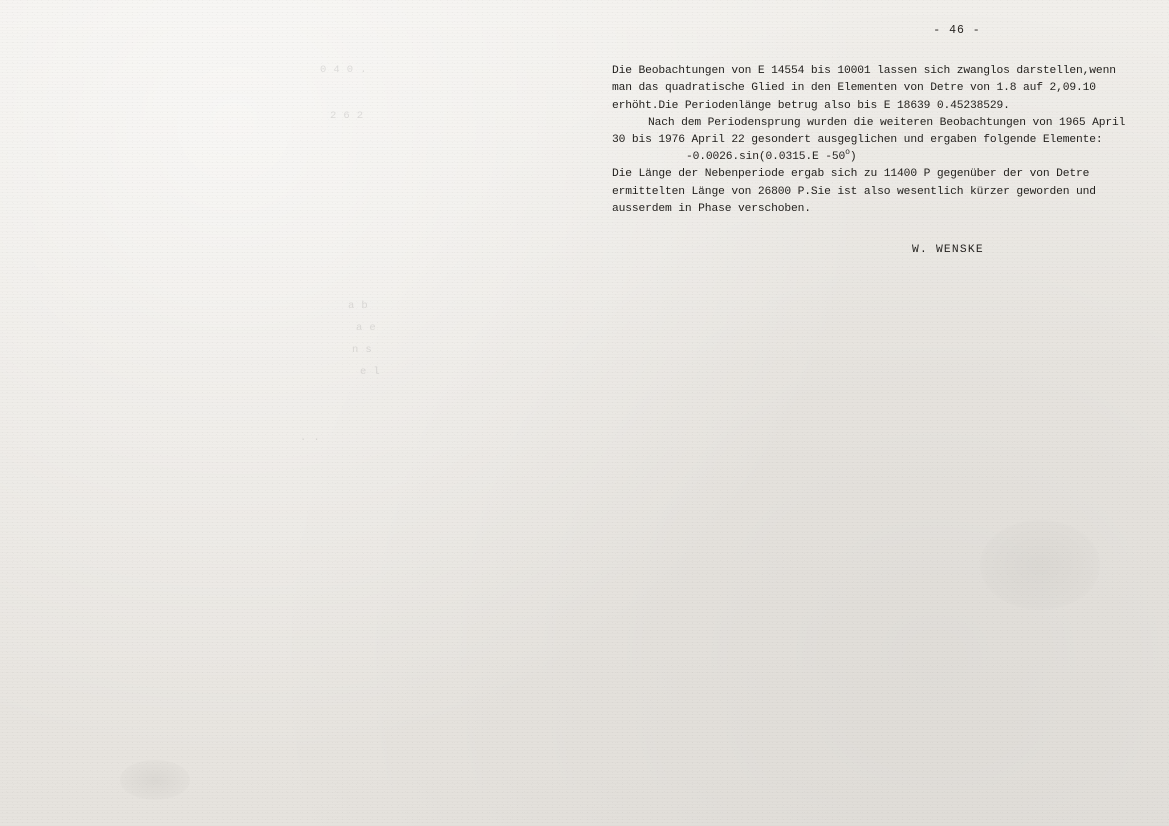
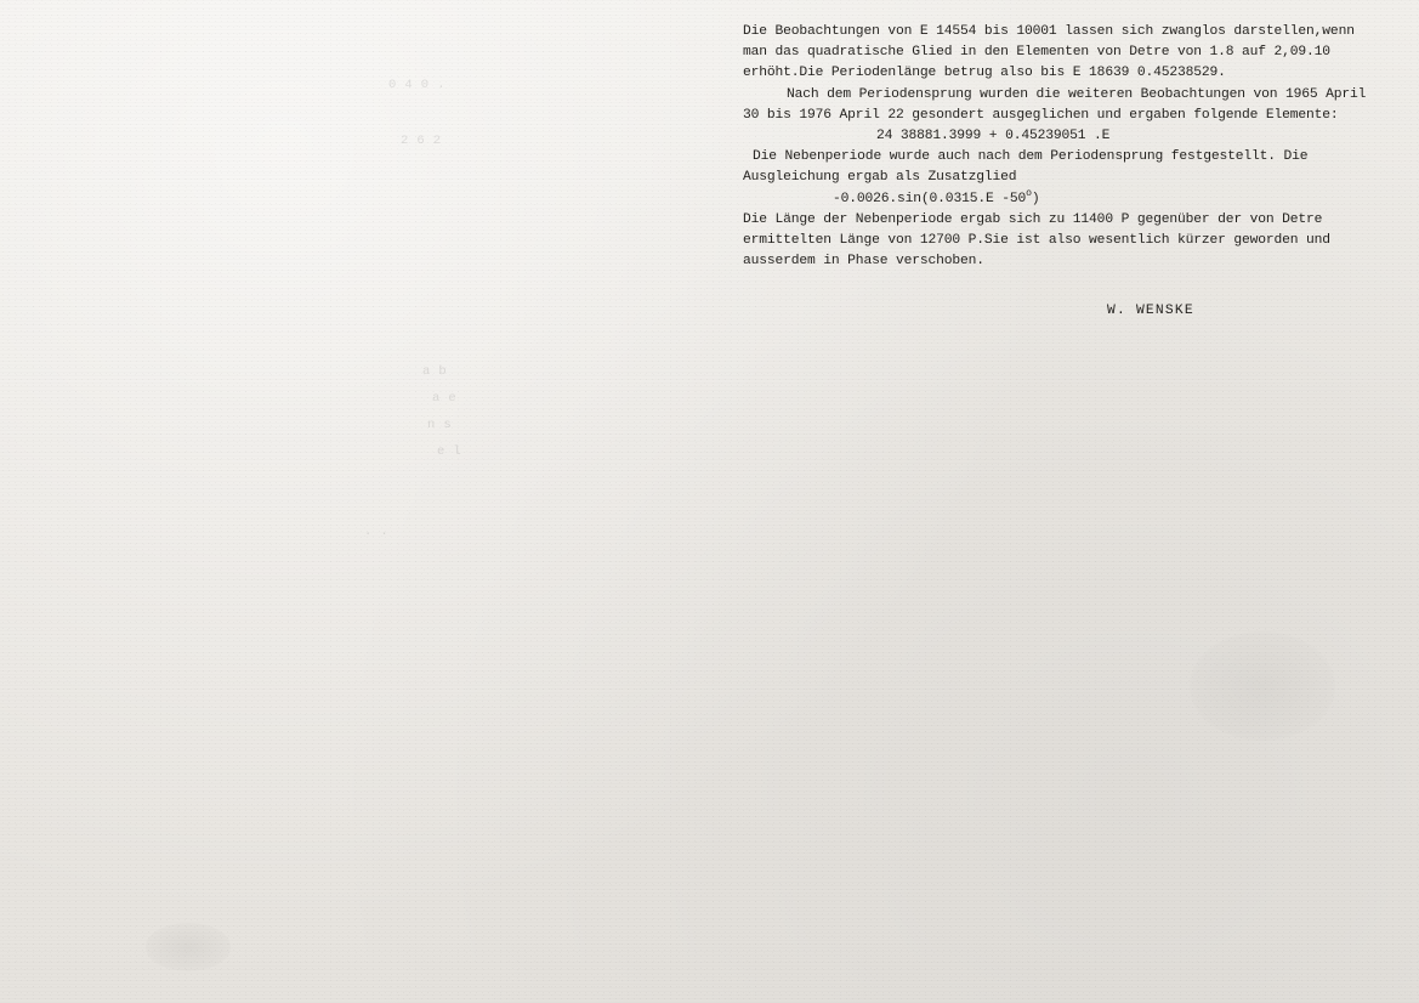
  0 4 0 .
  2 6 2
  a b
  a e
  n s
  e l
  . .
- - 46 -
  Die Beobachtungen von E 14554 bis 10001 lassen sich zwanglos darstellen,wenn man das quadratische Glied in den Elementen von Detre von 1.8 auf 2,09.10 erhöht.Die Periodenlänge betrug also bis E 18639 0.45238529.
  Nach dem Periodensprung wurden die weiteren Beobachtungen von 1965 April 30 bis 1976 April 22 gesondert ausgeglichen und ergaben folgende Elemente:
+ 24 38881.3999 + 0.45239051 .E
+ Die Nebenperiode wurde auch nach dem Periodensprung festgestellt. Die Ausgleichung ergab als Zusatzglied
  -0.0026.sin(0.0315.E -50o)
- Die Länge der Nebenperiode ergab sich zu 11400 P gegenüber der von Detre ermittelten Länge von 26800 P.Sie ist also wesentlich kürzer geworden und ausserdem in Phase verschoben.
+ Die Länge der Nebenperiode ergab sich zu 11400 P gegenüber der von Detre ermittelten Länge von 12700 P.Sie ist also wesentlich kürzer geworden und ausserdem in Phase verschoben.
  W. WENSKE
